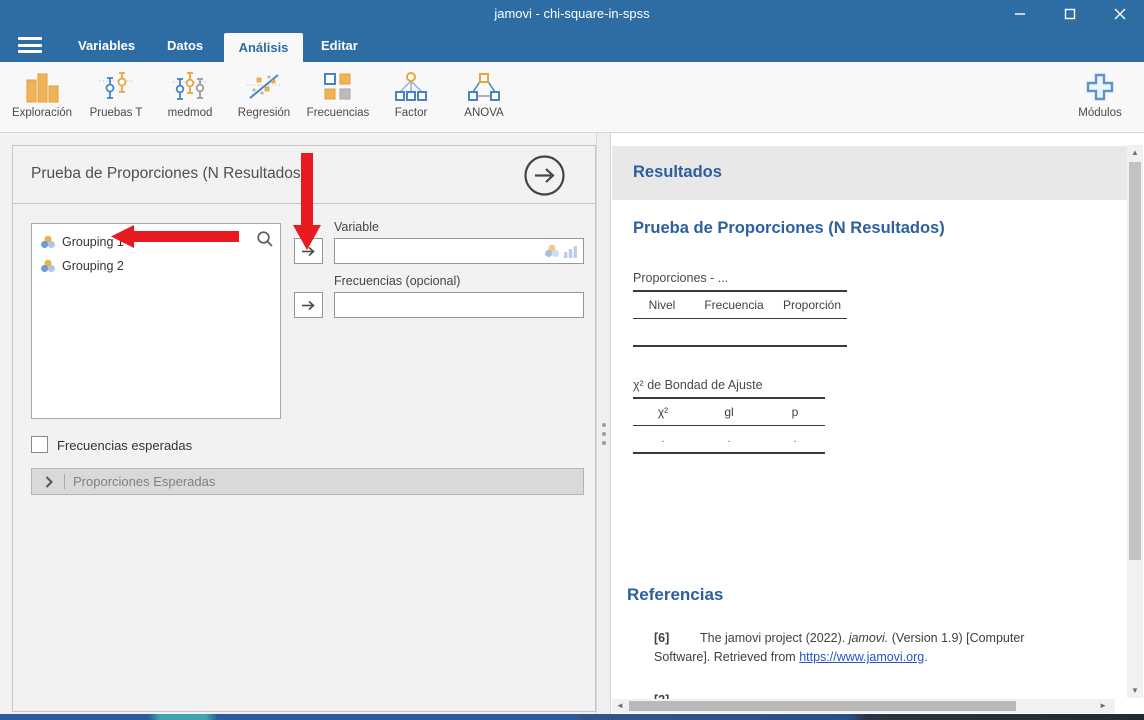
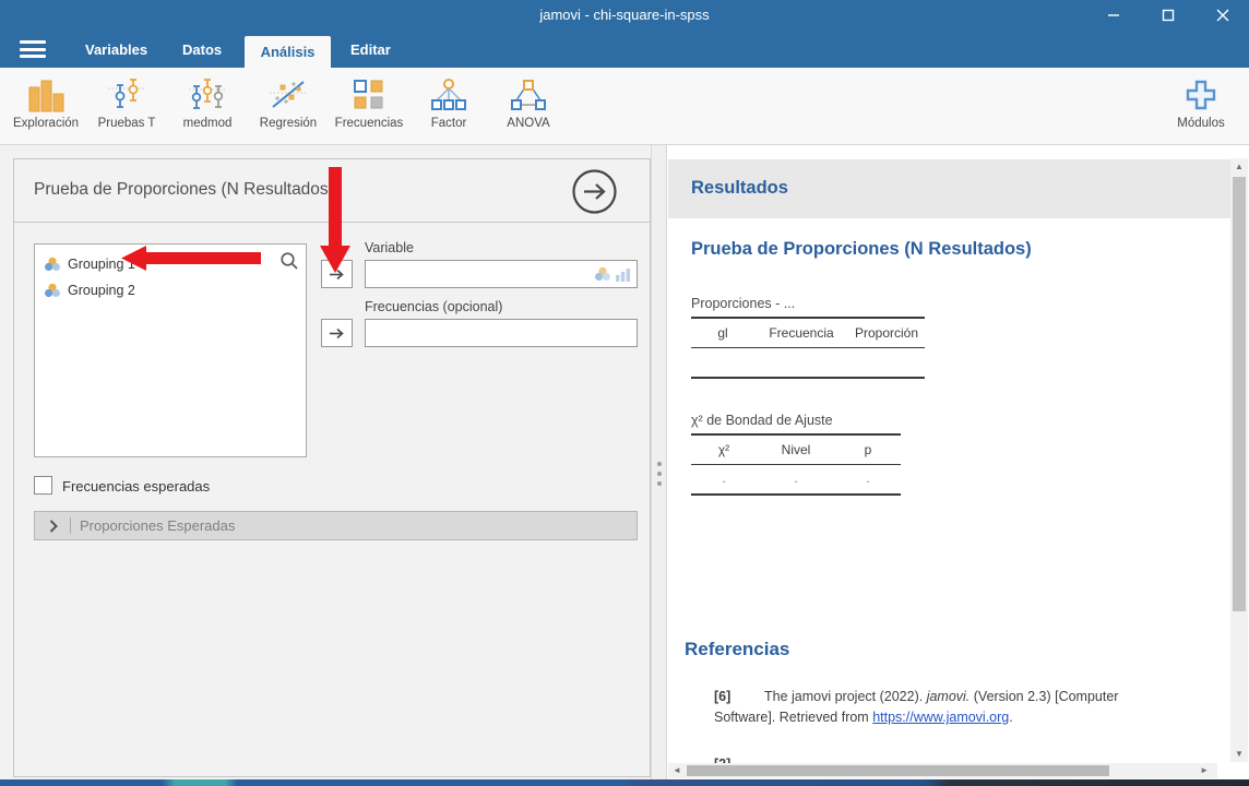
  jamovi - chi-square-in-spss
  Variables
  Datos
  Análisis
  Editar
  Exploración
  Pruebas T
  medmod
  Regresión
  Frecuencias
  Factor
  ANOVA
  Módulos
  Prueba de Proporciones (N Resultados
  Grouping 1
  Grouping 2
  Variable
  Frecuencias (opcional)
  Frecuencias esperadas
  Proporciones Esperadas
  Resultados
  Prueba de Proporciones (N Resultados)
  Proporciones - ...
- Nivel	Frecuencia	Proporción
+ gl	Frecuencia	Proporción
  χ² de Bondad de Ajuste
- χ²	gl	p
+ χ²	Nivel	p
  .	.	.
  Referencias
  [6]
- The jamovi project (2022). jamovi. (Version 1.9) [Computer Software]. Retrieved from https://www.jamovi.org.
+ The jamovi project (2022). jamovi. (Version 2.3) [Computer Software]. Retrieved from https://www.jamovi.org.
  ▲
  ▼
  ◄
  ►
